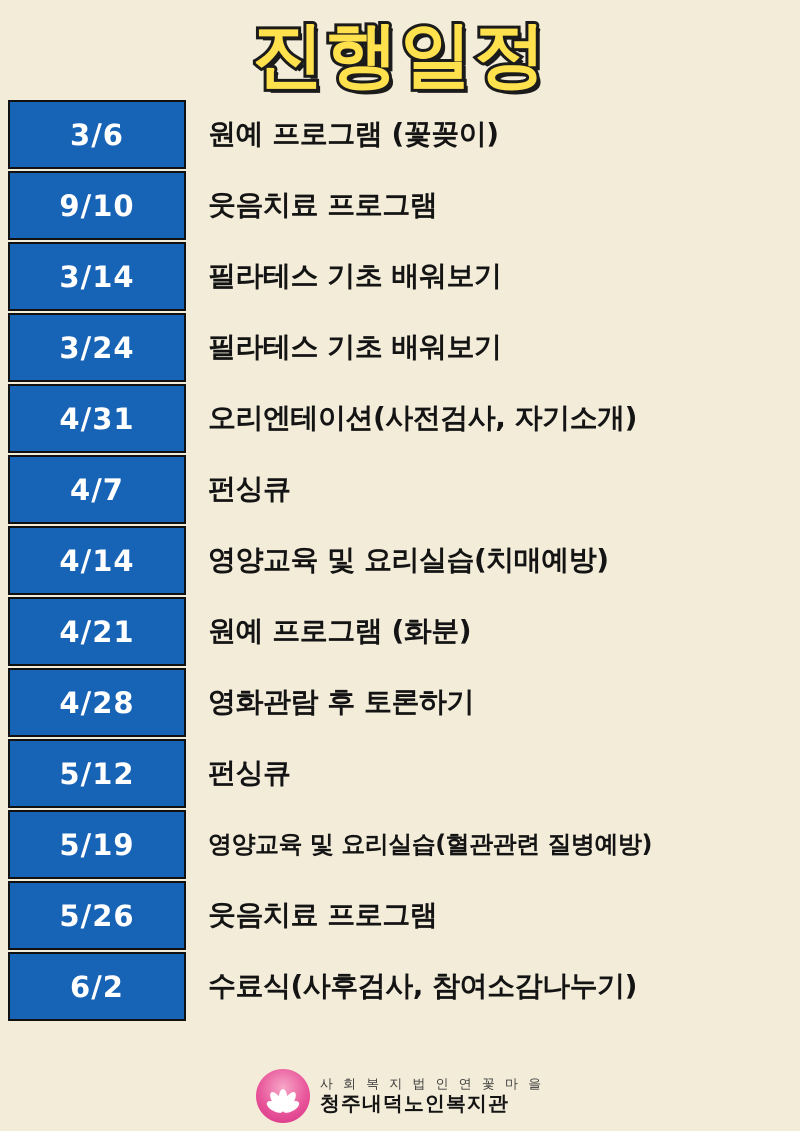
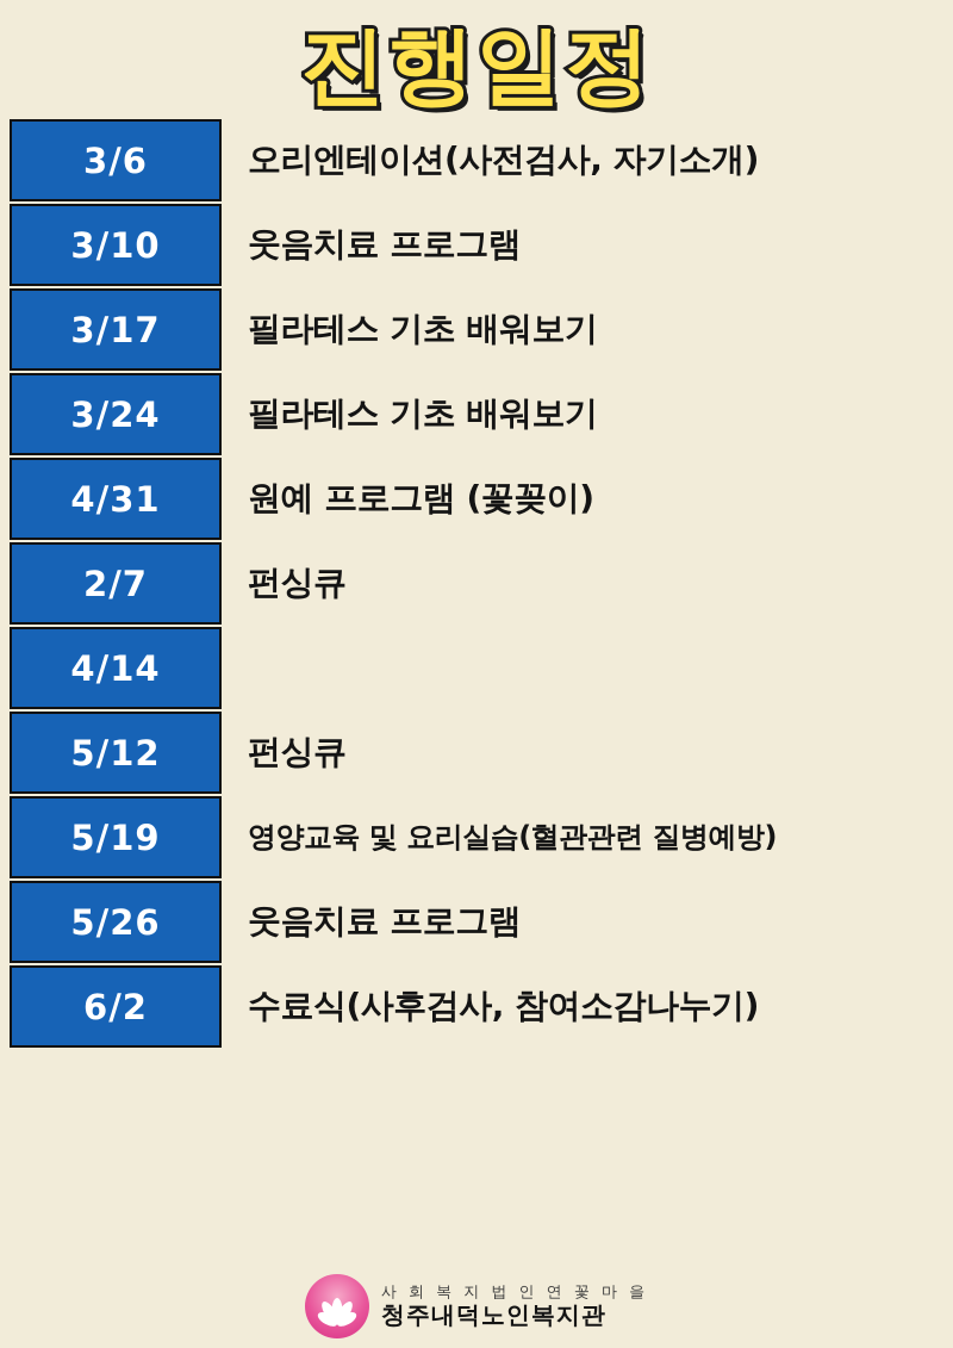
  진행일정
  3/6
- 원예 프로그램 (꽃꽂이)
+ 오리엔테이션(사전검사, 자기소개)
- 9/10
+ 3/10
  웃음치료 프로그램
- 3/14
+ 3/17
  필라테스 기초 배워보기
  3/24
  필라테스 기초 배워보기
  4/31
- 오리엔테이션(사전검사, 자기소개)
+ 원예 프로그램 (꽃꽂이)
- 4/7
+ 2/7
  펀싱큐
  4/14
- 영양교육 및 요리실습(치매예방)
- 4/21
- 원예 프로그램 (화분)
- 4/28
- 영화관람 후 토론하기
  5/12
  펀싱큐
  5/19
  영양교육 및 요리실습(혈관관련 질병예방)
  5/26
  웃음치료 프로그램
  6/2
  수료식(사후검사, 참여소감나누기)
  사 회 복 지 법 인 연 꽃 마 을
  청주내덕노인복지관
